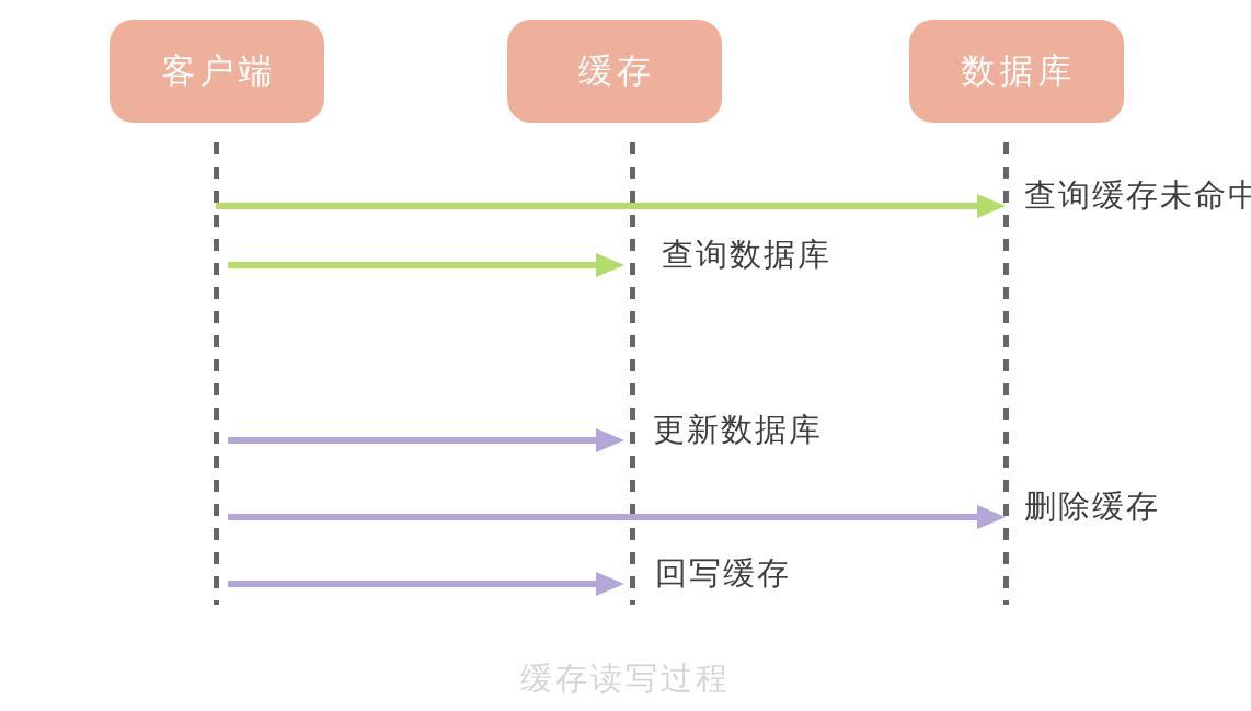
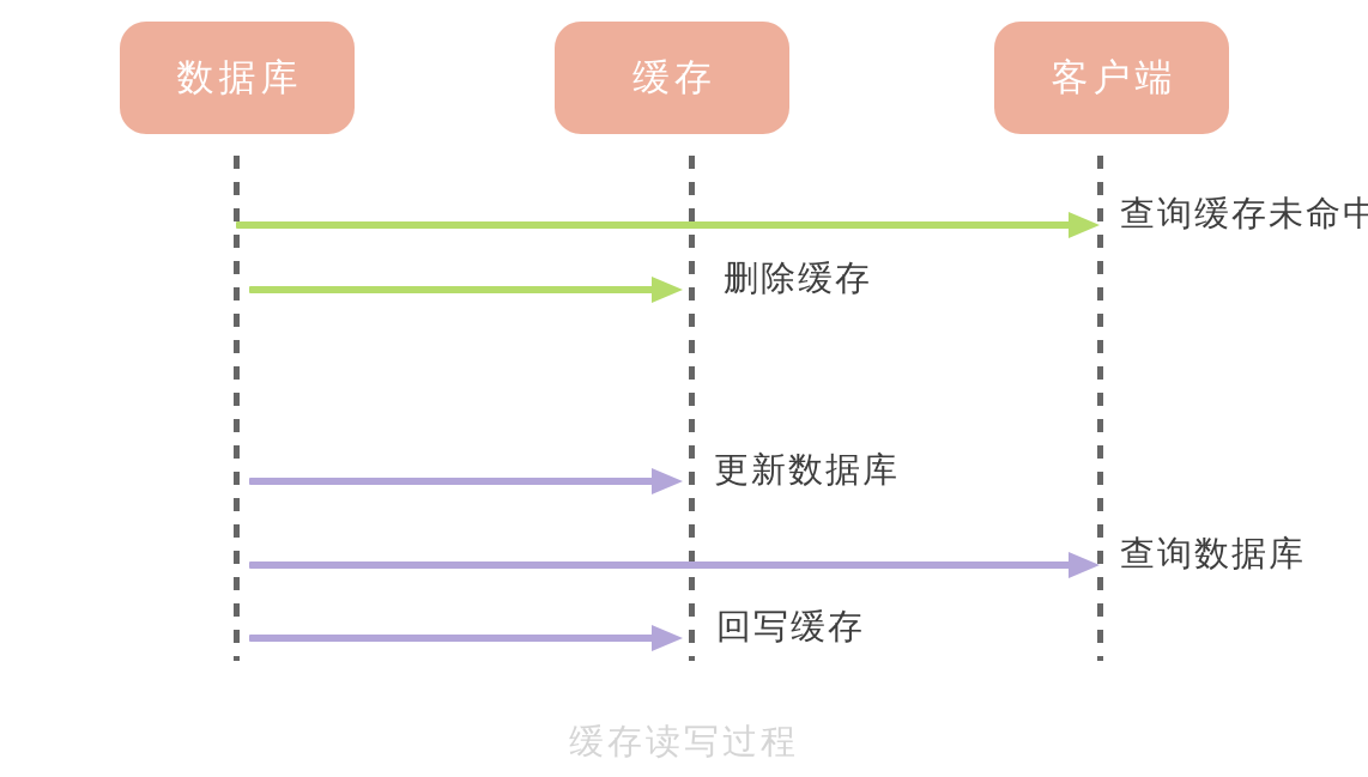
- 客户端
+ 数据库
  缓存
- 数据库
+ 客户端
  查询缓存未命中
- 查询数据库
+ 删除缓存
  更新数据库
- 删除缓存
+ 查询数据库
  回写缓存
  缓存读写过程
